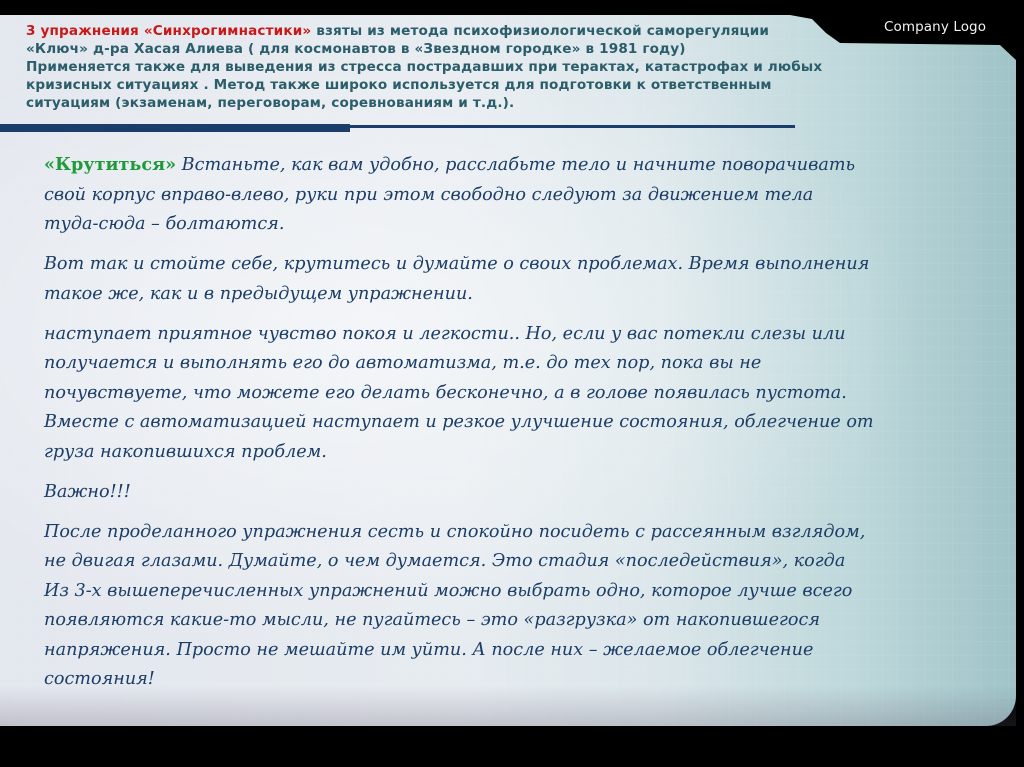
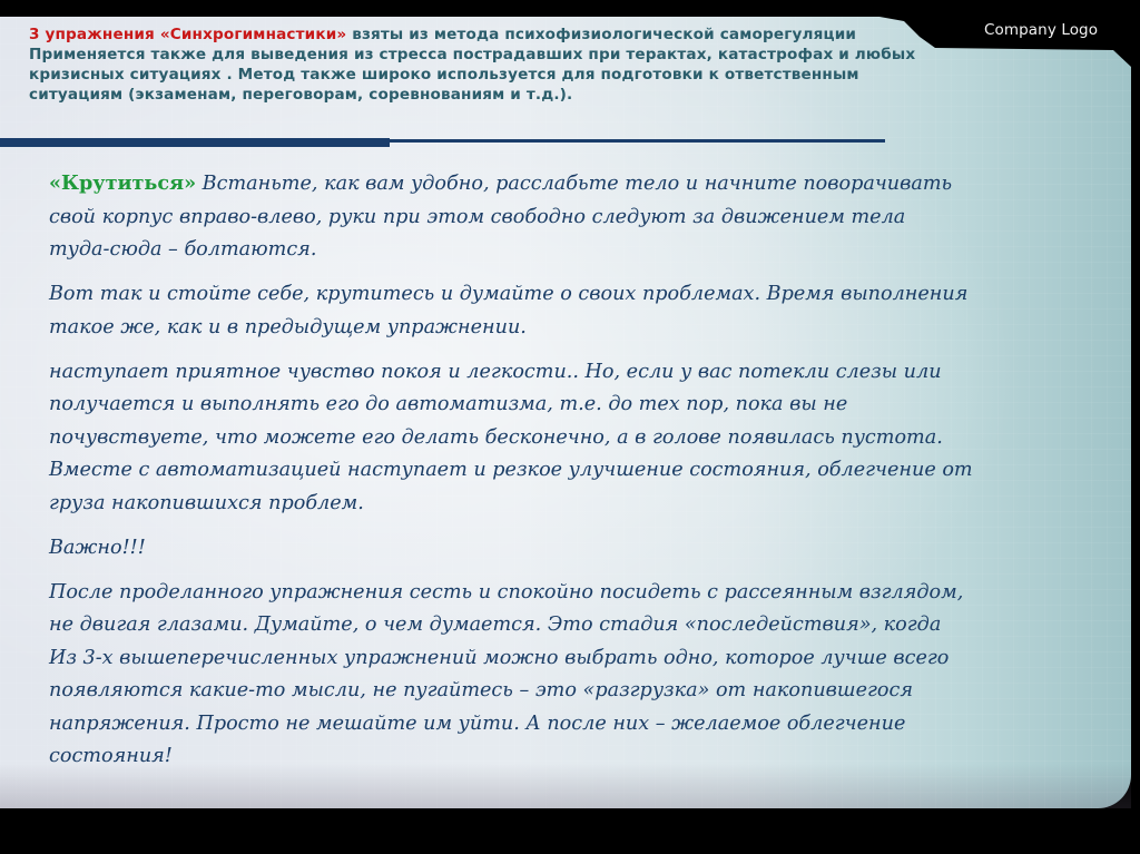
  Company Logo
  3 упражнения «Синхрогимнастики» взяты из метода психофизиологической саморегуляции
- «Ключ» д-ра Хасая Алиева ( для космонавтов в «Звездном городке» в 1981 году)
  Применяется также для выведения из стресса пострадавших при терактах, катастрофах и любых
  кризисных ситуациях . Метод также широко используется для подготовки к ответственным
  ситуациям (экзаменам, переговорам, соревнованиям и т.д.).
  «Крутиться» Встаньте, как вам удобно, расслабьте тело и начните поворачивать
  свой корпус вправо-влево, руки при этом свободно следуют за движением тела
  туда-сюда – болтаются.
  Вот так и стойте себе, крутитесь и думайте о своих проблемах. Время выполнения
  такое же, как и в предыдущем упражнении.
  наступает приятное чувство покоя и легкости.. Но, если у вас потекли слезы или
  получается и выполнять его до автоматизма, т.е. до тех пор, пока вы не
  почувствуете, что можете его делать бесконечно, а в голове появилась пустота.
  Вместе с автоматизацией наступает и резкое улучшение состояния, облегчение от
  груза накопившихся проблем.
  Важно!!!
  После проделанного упражнения сесть и спокойно посидеть с рассеянным взглядом,
  не двигая глазами. Думайте, о чем думается. Это стадия «последействия», когда
  Из 3-х вышеперечисленных упражнений можно выбрать одно, которое лучше всего
  появляются какие-то мысли, не пугайтесь – это «разгрузка» от накопившегося
  напряжения. Просто не мешайте им уйти. А после них – желаемое облегчение
  состояния!
